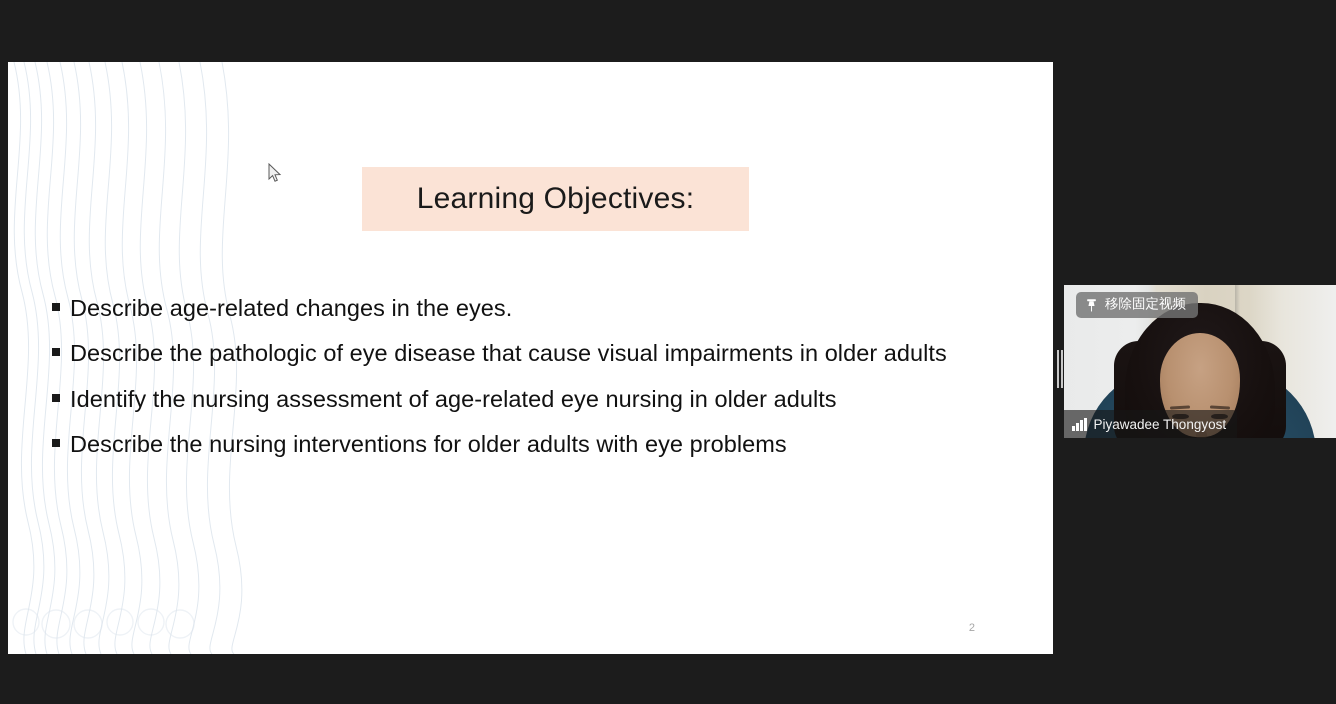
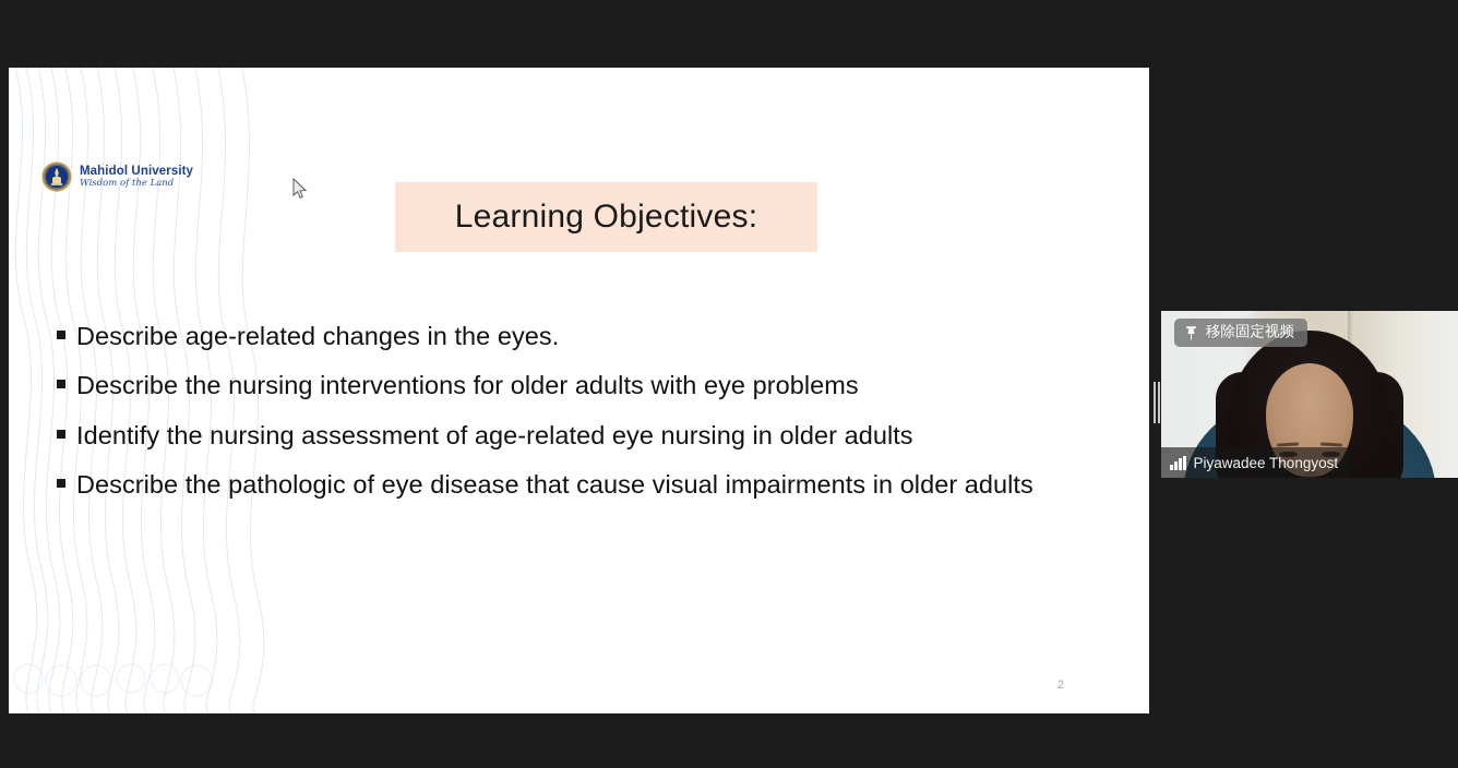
+ Mahidol University
+ Wisdom of the Land
  Learning Objectives:
  Describe age-related changes in the eyes.
- Describe the pathologic of eye disease that cause visual impairments in older adults
+ Describe the nursing interventions for older adults with eye problems
  Identify the nursing assessment of age-related eye nursing in older adults
- Describe the nursing interventions for older adults with eye problems
+ Describe the pathologic of eye disease that cause visual impairments in older adults
  2
  移除固定视频
  Piyawadee Thongyost
